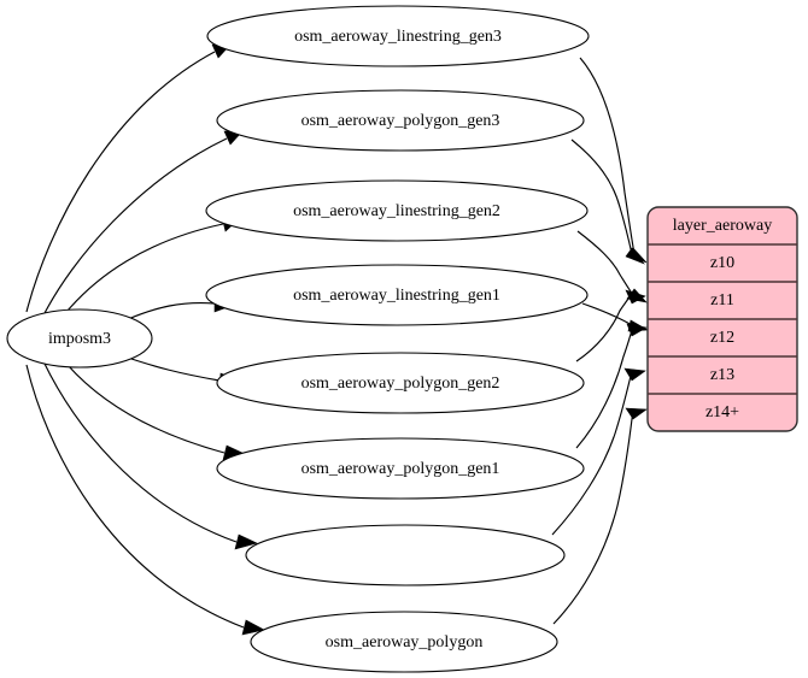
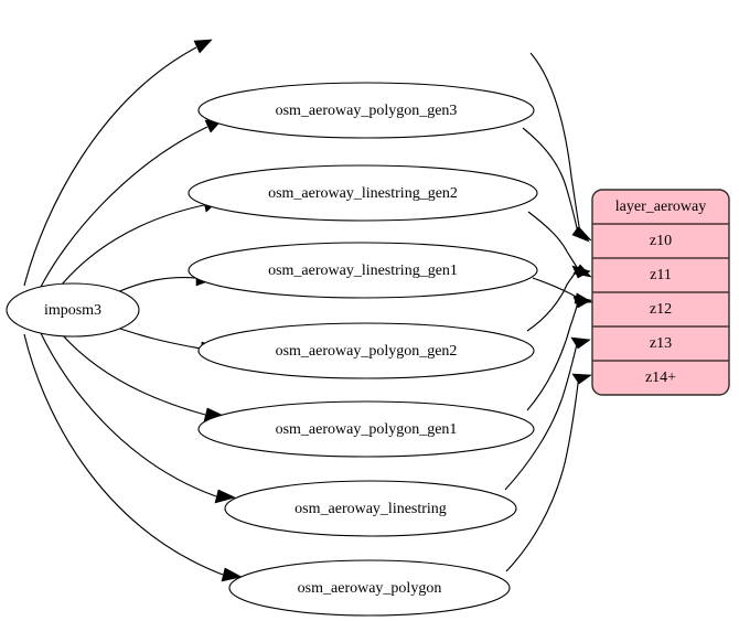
  imposm3
- osm_aeroway_linestring_gen3
  osm_aeroway_polygon_gen3
  osm_aeroway_linestring_gen2
  osm_aeroway_linestring_gen1
  osm_aeroway_polygon_gen2
  osm_aeroway_polygon_gen1
+ osm_aeroway_linestring
  osm_aeroway_polygon
  layer_aeroway
  z10
  z11
  z12
  z13
  z14+
